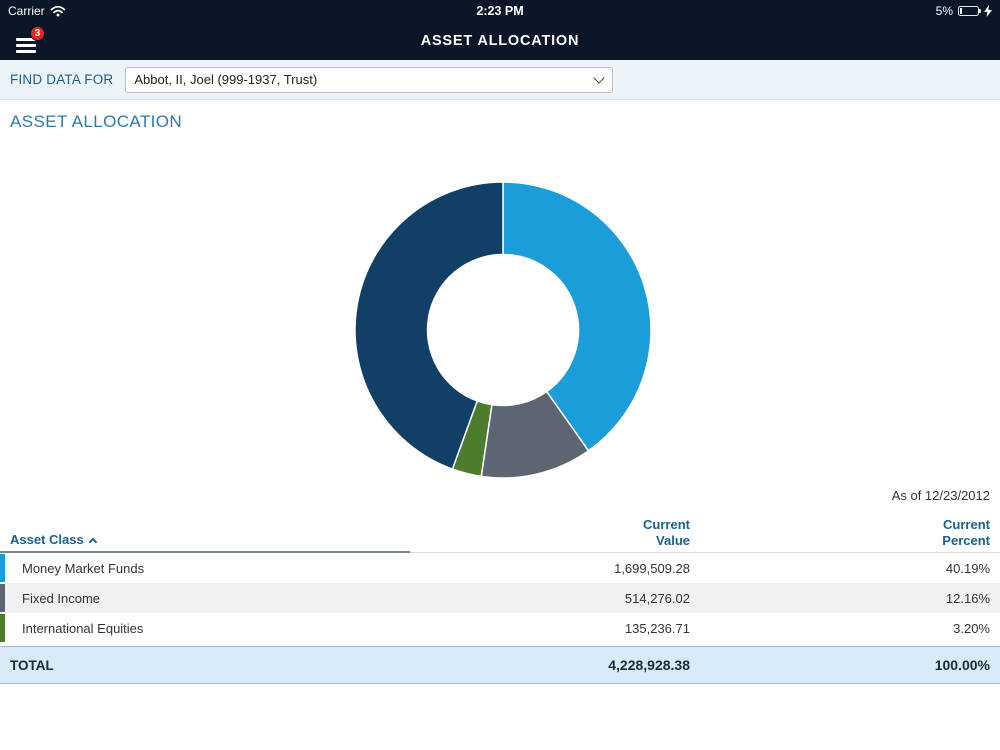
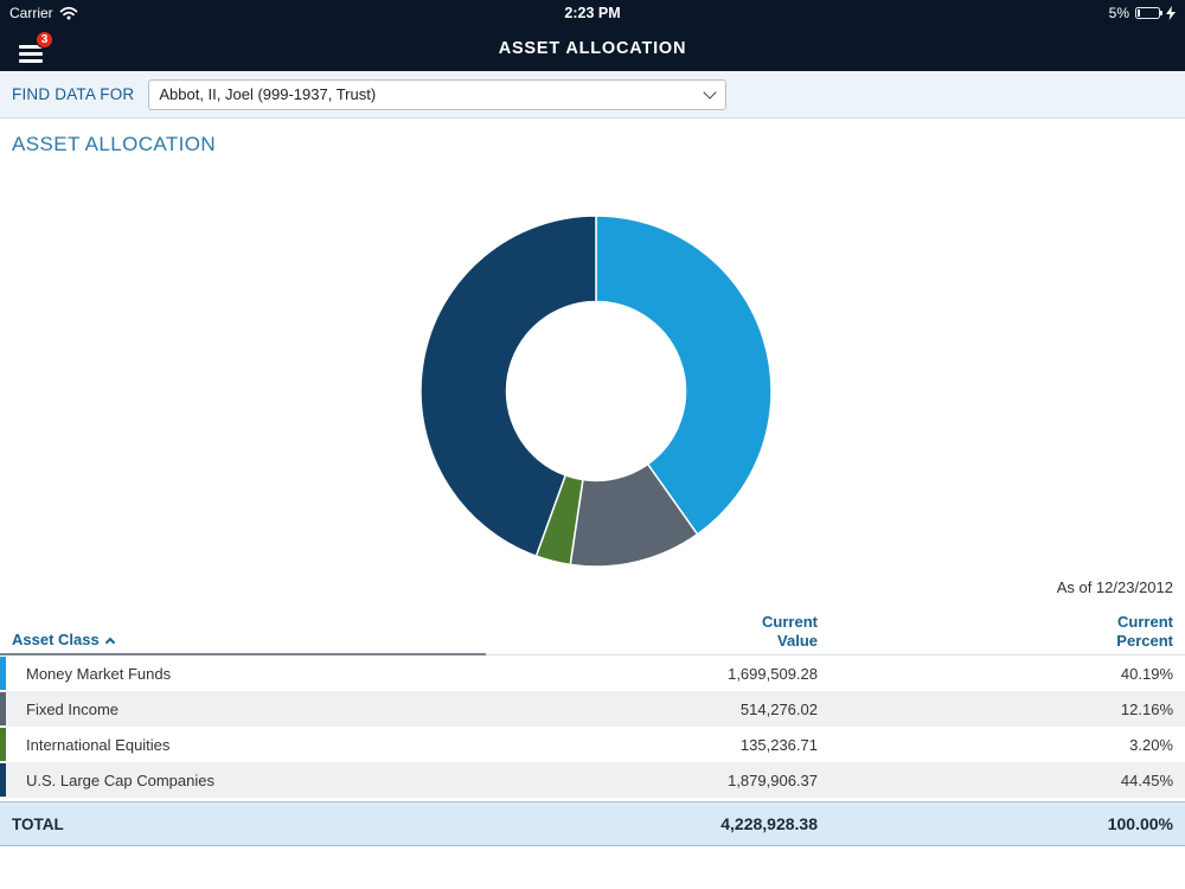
  Carrier
  2:23 PM
  5%
  ASSET ALLOCATION
  3
  FIND DATA FOR
  Abbot, II, Joel (999-1937, Trust)
  ASSET ALLOCATION
  As of 12/23/2012
  Asset Class
  Current Value
  Current Percent
  Money Market Funds
  1,699,509.28
  40.19%
  Fixed Income
  514,276.02
  12.16%
  International Equities
  135,236.71
  3.20%
+ U.S. Large Cap Companies
+ 1,879,906.37
+ 44.45%
  TOTAL
  4,228,928.38
  100.00%
